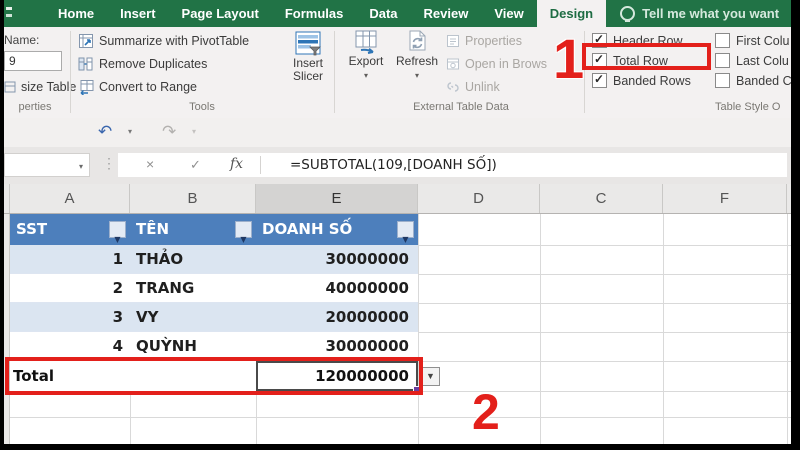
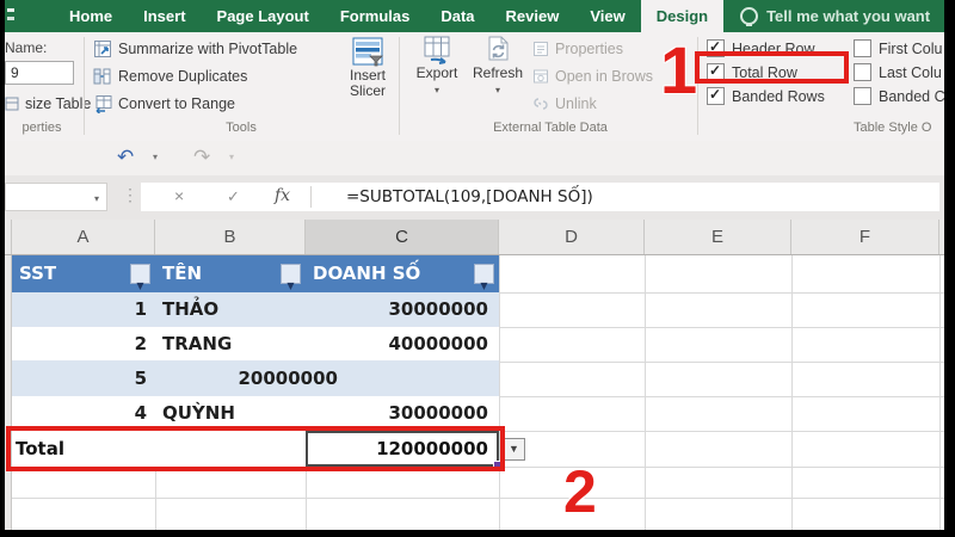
  Home
  Insert
  Page Layout
  Formulas
  Data
  Review
  View
  Design
  Tell me what you want
  Name:
  9
  size Table
  perties
  Summarize with PivotTable
  Remove Duplicates
  Convert to Range
  Insert
  Slicer
  Tools
  Export
  ▾
  Refresh
  ▾
  Properties
  Open in Brows
  Unlink
  External Table Data
  1
  Header Row
  Total Row
  Banded Rows
  First Colu
  Last Colu
  Banded C
  Table Style O
  ↶
  ▾
  ↷
  ▾
  ▾
  ⋮
  ×
  ✓
  fx
  =SUBTOTAL(109,[DOANH SỐ])
  A
  B
- E
+ C
  D
- C
+ E
  F
  SST
  TÊN
  DOANH SỐ
  1
  THẢO
  30000000
  2
  TRANG
  40000000
- 3
+ 5
- VY
  20000000
  4
  QUỲNH
  30000000
  Total
  120000000
  ▼
  2
